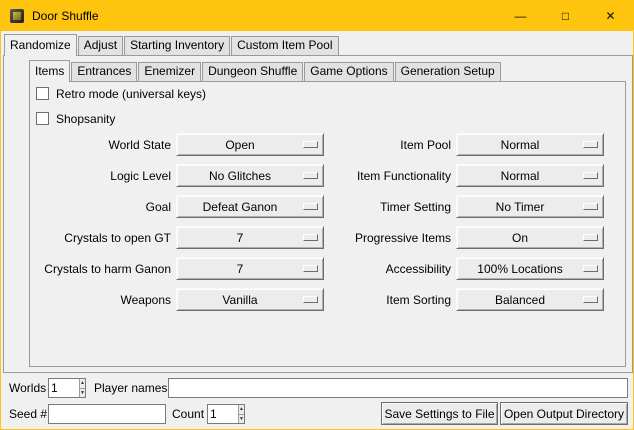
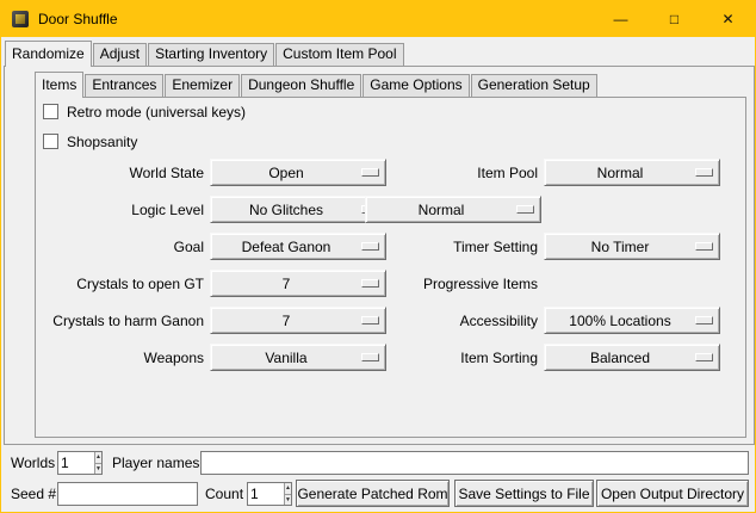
  Door Shuffle
  —
  □
  ✕
  Randomize
  Adjust
  Starting Inventory
  Custom Item Pool
  Items
  Entrances
  Enemizer
  Dungeon Shuffle
  Game Options
  Generation Setup
  Retro mode (universal keys)
  Shopsanity
  World State
  Open
  Logic Level
  No Glitches
  Goal
  Defeat Ganon
  Crystals to open GT
  7
  Crystals to harm Ganon
  7
  Weapons
  Vanilla
  Item Pool
  Normal
- Item Functionality
  Normal
  Timer Setting
  No Timer
  Progressive Items
- On
  Accessibility
  100% Locations
  Item Sorting
  Balanced
  Worlds
  1
  Player names
  Seed #
  Count
  1
+ Generate Patched Rom
  Save Settings to File
  Open Output Directory
